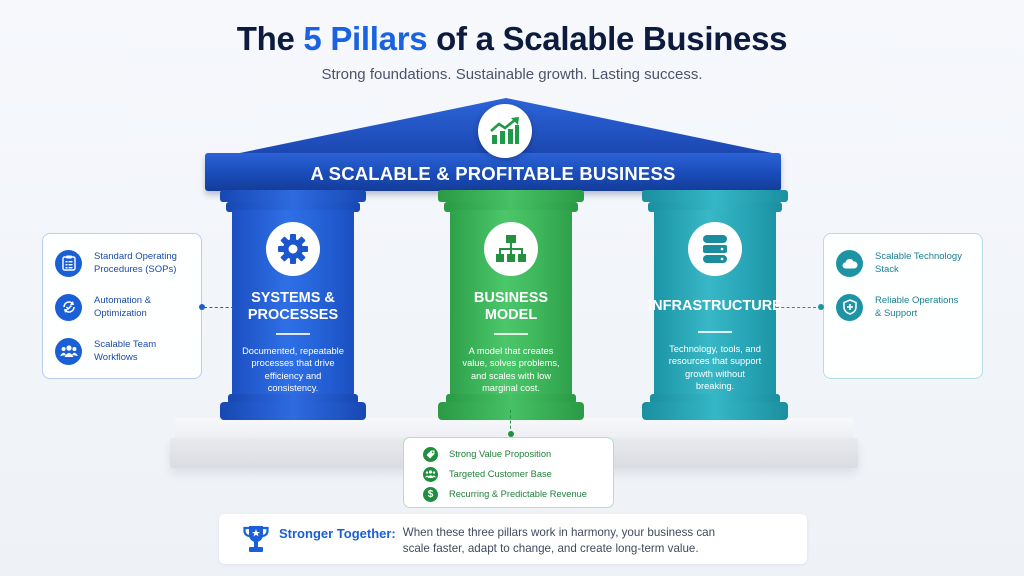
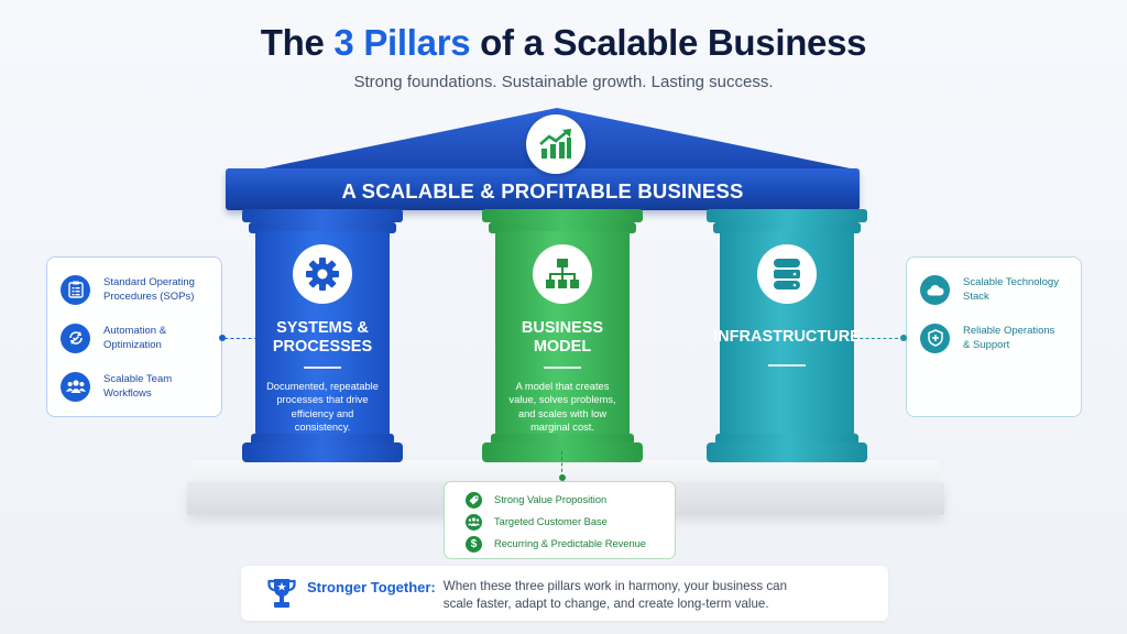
- The 5 Pillars of a Scalable Business
+ The 3 Pillars of a Scalable Business
  Strong foundations. Sustainable growth. Lasting success.
  A SCALABLE & PROFITABLE BUSINESS
  SYSTEMS &
  PROCESSES
  Documented, repeatable
  processes that drive
  efficiency and
  consistency.
  BUSINESS
  MODEL
  A model that creates
  value, solves problems,
  and scales with low
  marginal cost.
  INFRASTRUCTURE
- Technology, tools, and
- resources that support
- growth without
- breaking.
  Standard Operating
  Procedures (SOPs)
  Automation &
  Optimization
  Scalable Team
  Workflows
  Scalable Technology
  Stack
  Reliable Operations
  & Support
  Strong Value Proposition
  Targeted Customer Base
  $
  Recurring & Predictable Revenue
  Stronger Together:
  When these three pillars work in harmony, your business can scale faster, adapt to change, and create long-term value.
